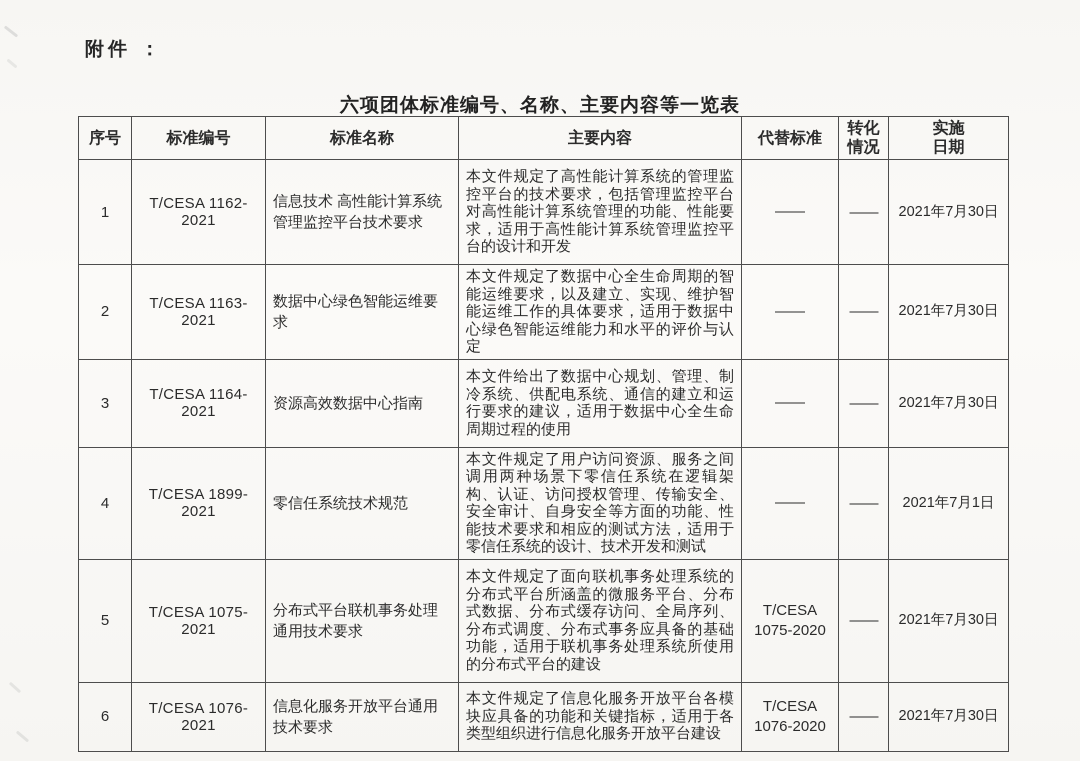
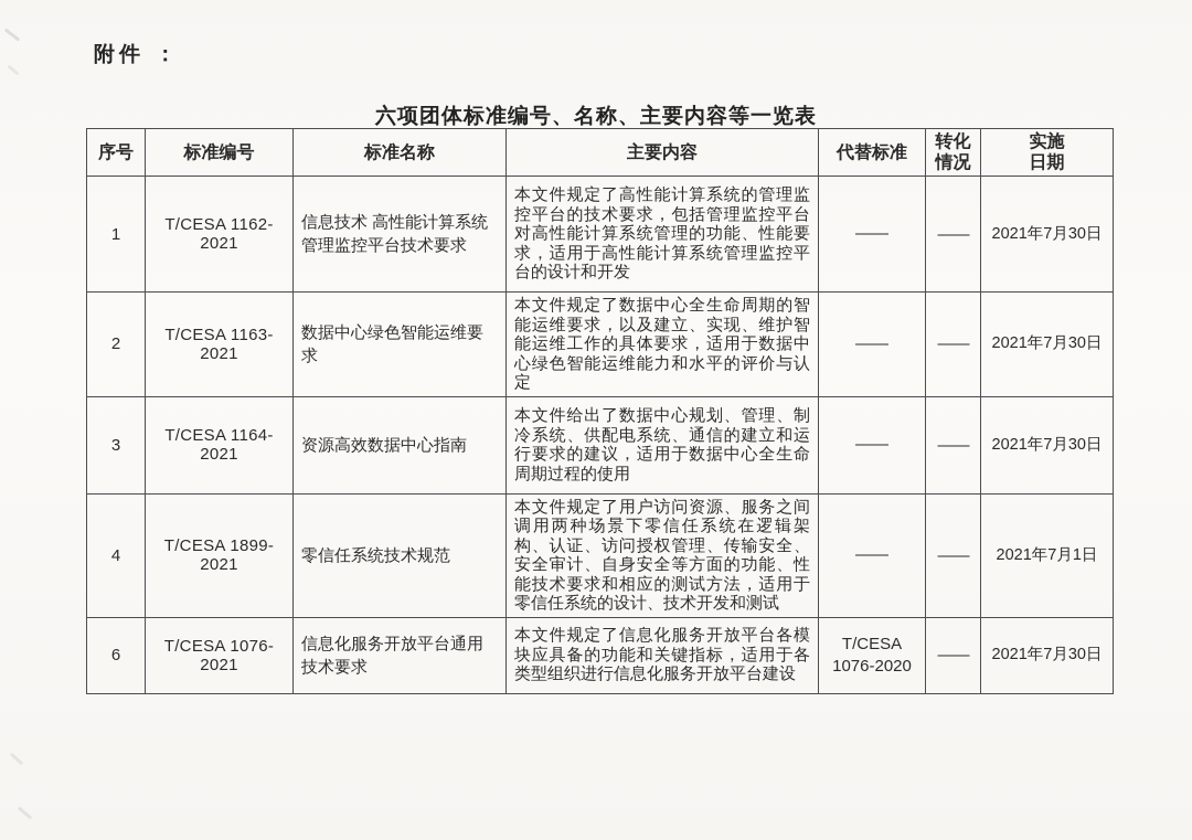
  附件 ：
  六项团体标准编号、名称、主要内容等一览表
  序号	标准编号	标准名称	主要内容	代替标准	转化 情况	实施 日期
  1	T/CESA 1162-2021	信息技术 高性能计算系统管理监控平台技术要求	本文件规定了高性能计算系统的管理监控平台的技术要求，包括管理监控平台对高性能计算系统管理的功能、性能要求，适用于高性能计算系统管理监控平台的设计和开发	——	——	2021年7月30日
  2	T/CESA 1163-2021	数据中心绿色智能运维要求	本文件规定了数据中心全生命周期的智能运维要求，以及建立、实现、维护智能运维工作的具体要求，适用于数据中心绿色智能运维能力和水平的评价与认定	——	——	2021年7月30日
  3	T/CESA 1164-2021	资源高效数据中心指南	本文件给出了数据中心规划、管理、制冷系统、供配电系统、通信的建立和运行要求的建议，适用于数据中心全生命周期过程的使用	——	——	2021年7月30日
  4	T/CESA 1899-2021	零信任系统技术规范	本文件规定了用户访问资源、服务之间调用两种场景下零信任系统在逻辑架构、认证、访问授权管理、传输安全、安全审计、自身安全等方面的功能、性能技术要求和相应的测试方法，适用于零信任系统的设计、技术开发和测试	——	——	2021年7月1日
- 5	T/CESA 1075-2021	分布式平台联机事务处理通用技术要求	本文件规定了面向联机事务处理系统的分布式平台所涵盖的微服务平台、分布式数据、分布式缓存访问、全局序列、分布式调度、分布式事务应具备的基础功能，适用于联机事务处理系统所使用的分布式平台的建设	T/CESA 1075-2020	——	2021年7月30日
  6	T/CESA 1076-2021	信息化服务开放平台通用技术要求	本文件规定了信息化服务开放平台各模块应具备的功能和关键指标，适用于各类型组织进行信息化服务开放平台建设	T/CESA 1076-2020	——	2021年7月30日
